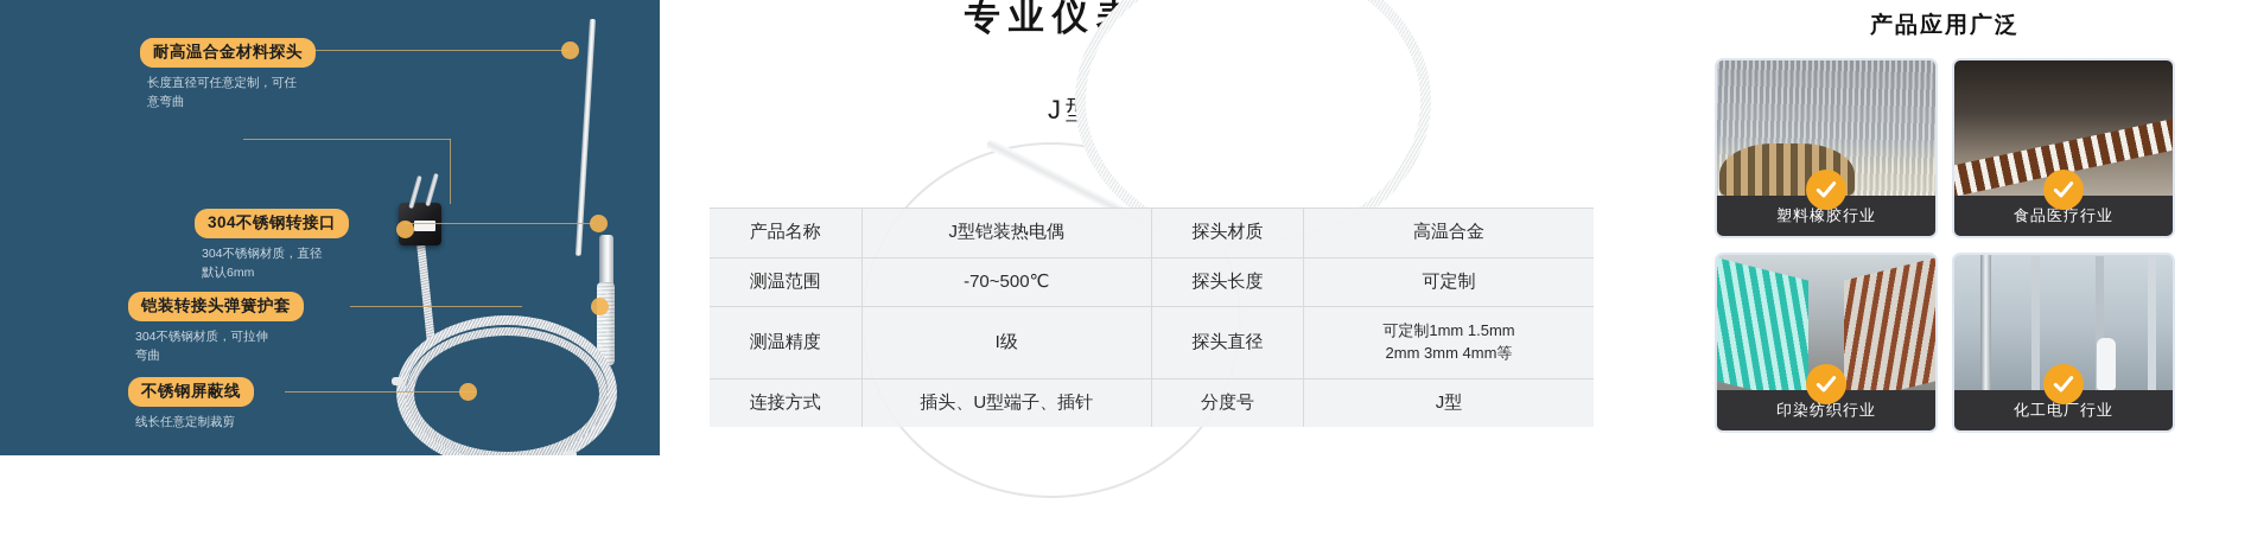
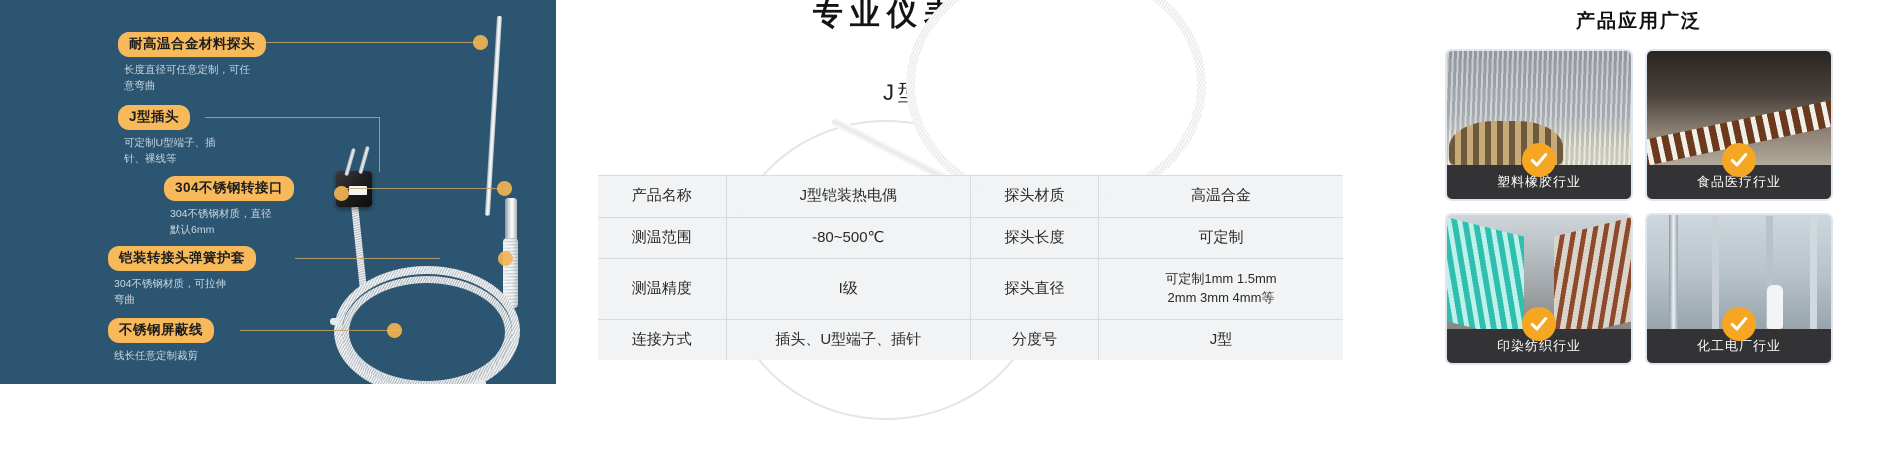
  耐高温合金材料探头
  长度直径可任意定制，可任
  意弯曲
+ J型插头
+ 可定制U型端子、插
+ 针、裸线等
  304不锈钢转接口
  304不锈钢材质，直径
  默认6mm
  铠装转接头弹簧护套
  304不锈钢材质，可拉伸
  弯曲
  不锈钢屏蔽线
  线长任意定制裁剪
  产品名称	J型铠装热电偶	探头材质	高温合金
- 测温范围	-70~500℃	探头长度	可定制
+ 测温范围	-80~500℃	探头长度	可定制
  测温精度	I级	探头直径	可定制1mm 1.5mm 2mm 3mm 4mm等
  连接方式	插头、U型端子、插针	分度号	J型
  产品应用广泛
  塑料橡胶行业
  食品医疗行业
  印染纺织行业
  化工电厂行业
